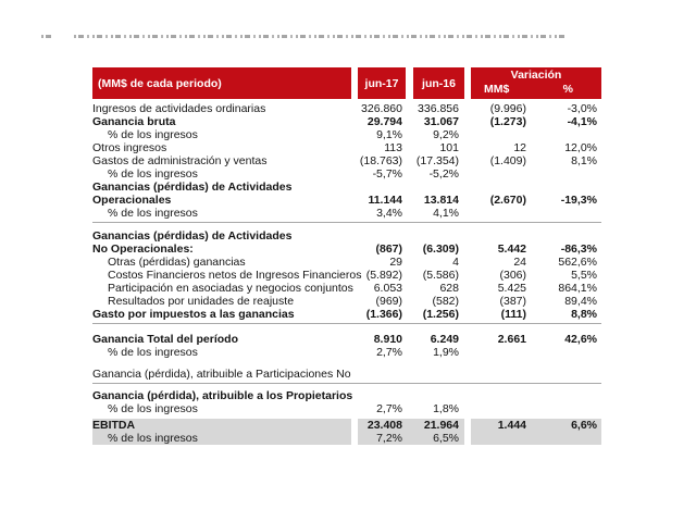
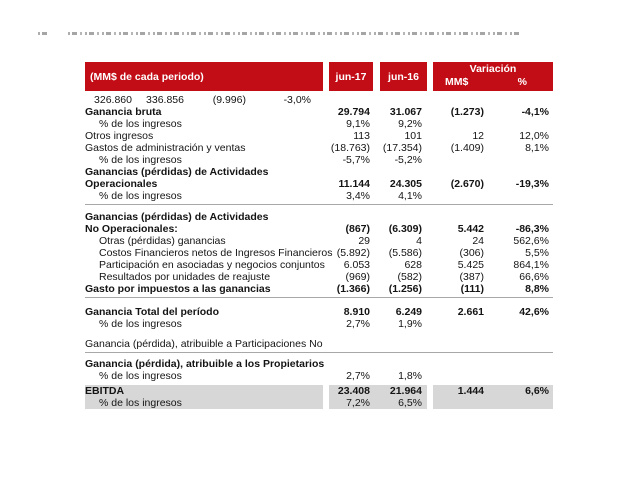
  (MM$ de cada periodo)
  jun-17
  jun-16
  Variación
  MM$
  %
- Ingresos de actividades ordinarias
  326.860
  336.856
  (9.996)
  -3,0%
  Ganancia bruta
  29.794
  31.067
  (1.273)
  -4,1%
  % de los ingresos
  9,1%
  9,2%
  Otros ingresos
  113
  101
  12
  12,0%
  Gastos de administración y ventas
  (18.763)
  (17.354)
  (1.409)
  8,1%
  % de los ingresos
  -5,7%
  -5,2%
  Ganancias (pérdidas) de Actividades
  Operacionales
  11.144
- 13.814
+ 24.305
  (2.670)
  -19,3%
  % de los ingresos
  3,4%
  4,1%
  Ganancias (pérdidas) de Actividades
  No Operacionales:
  (867)
  (6.309)
  5.442
  -86,3%
  Otras (pérdidas) ganancias
  29
  4
  24
  562,6%
  Costos Financieros netos de Ingresos Financieros
  (5.892)
  (5.586)
  (306)
  5,5%
  Participación en asociadas y negocios conjuntos
  6.053
  628
  5.425
  864,1%
  Resultados por unidades de reajuste
  (969)
  (582)
  (387)
- 89,4%
+ 66,6%
  Gasto por impuestos a las ganancias
  (1.366)
  (1.256)
  (111)
  8,8%
  Ganancia Total del período
  8.910
  6.249
  2.661
  42,6%
  % de los ingresos
  2,7%
  1,9%
  Ganancia (pérdida), atribuible a Participaciones No
  Ganancia (pérdida), atribuible a los Propietarios
  % de los ingresos
  2,7%
  1,8%
  EBITDA
  23.408
  21.964
  1.444
  6,6%
  % de los ingresos
  7,2%
  6,5%
